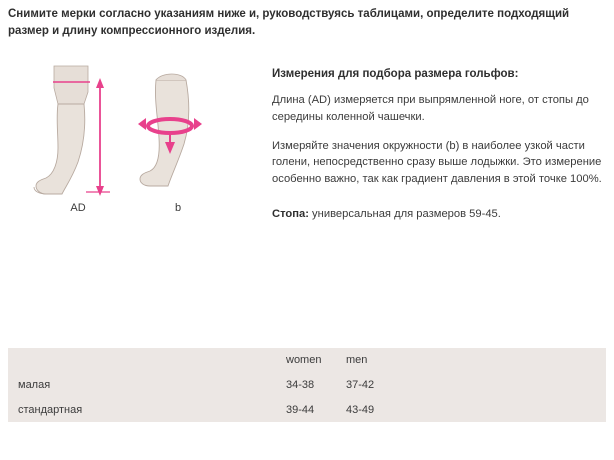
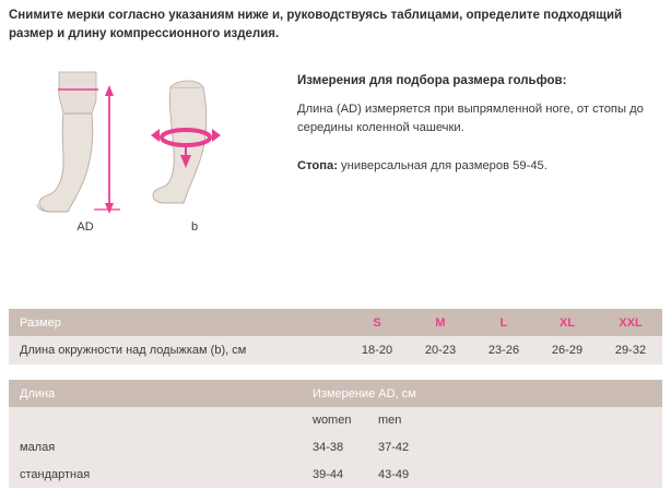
  Снимите мерки согласно указаниям ниже и, руководствуясь таблицами, определите подходящий размер и длину компрессионного изделия.
  AD
  b
  Измерения для подбора размера гольфов:
  Длина (AD) измеряется при выпрямленной ноге, от стопы до середины коленной чашечки.
- Измеряйте значения окружности (b) в наиболее узкой части голени, непосредственно сразу выше лодыжки. Это измерение особенно важно, так как градиент давления в этой точке 100%.
  Стопа: универсальная для размеров 59-45.
+ Размер	S	M	L	XL	XXL
+ Длина окружности над лодыжкам (b), см	18-20	20-23	23-26	26-29	29-32
+ Длина	Измерение AD, см
  	women	men
  малая	34-38	37-42
  стандартная	39-44	43-49
